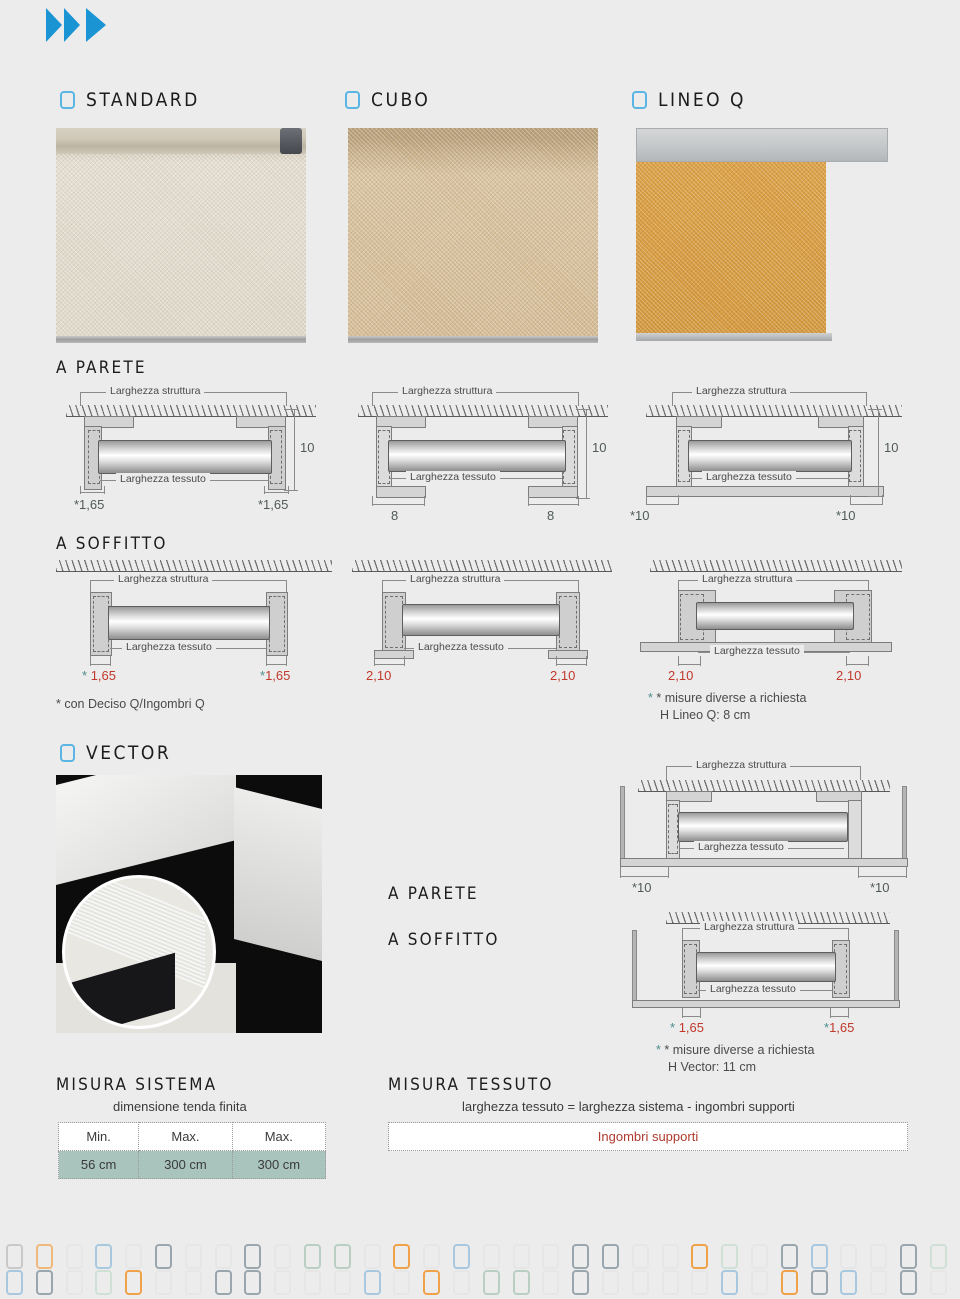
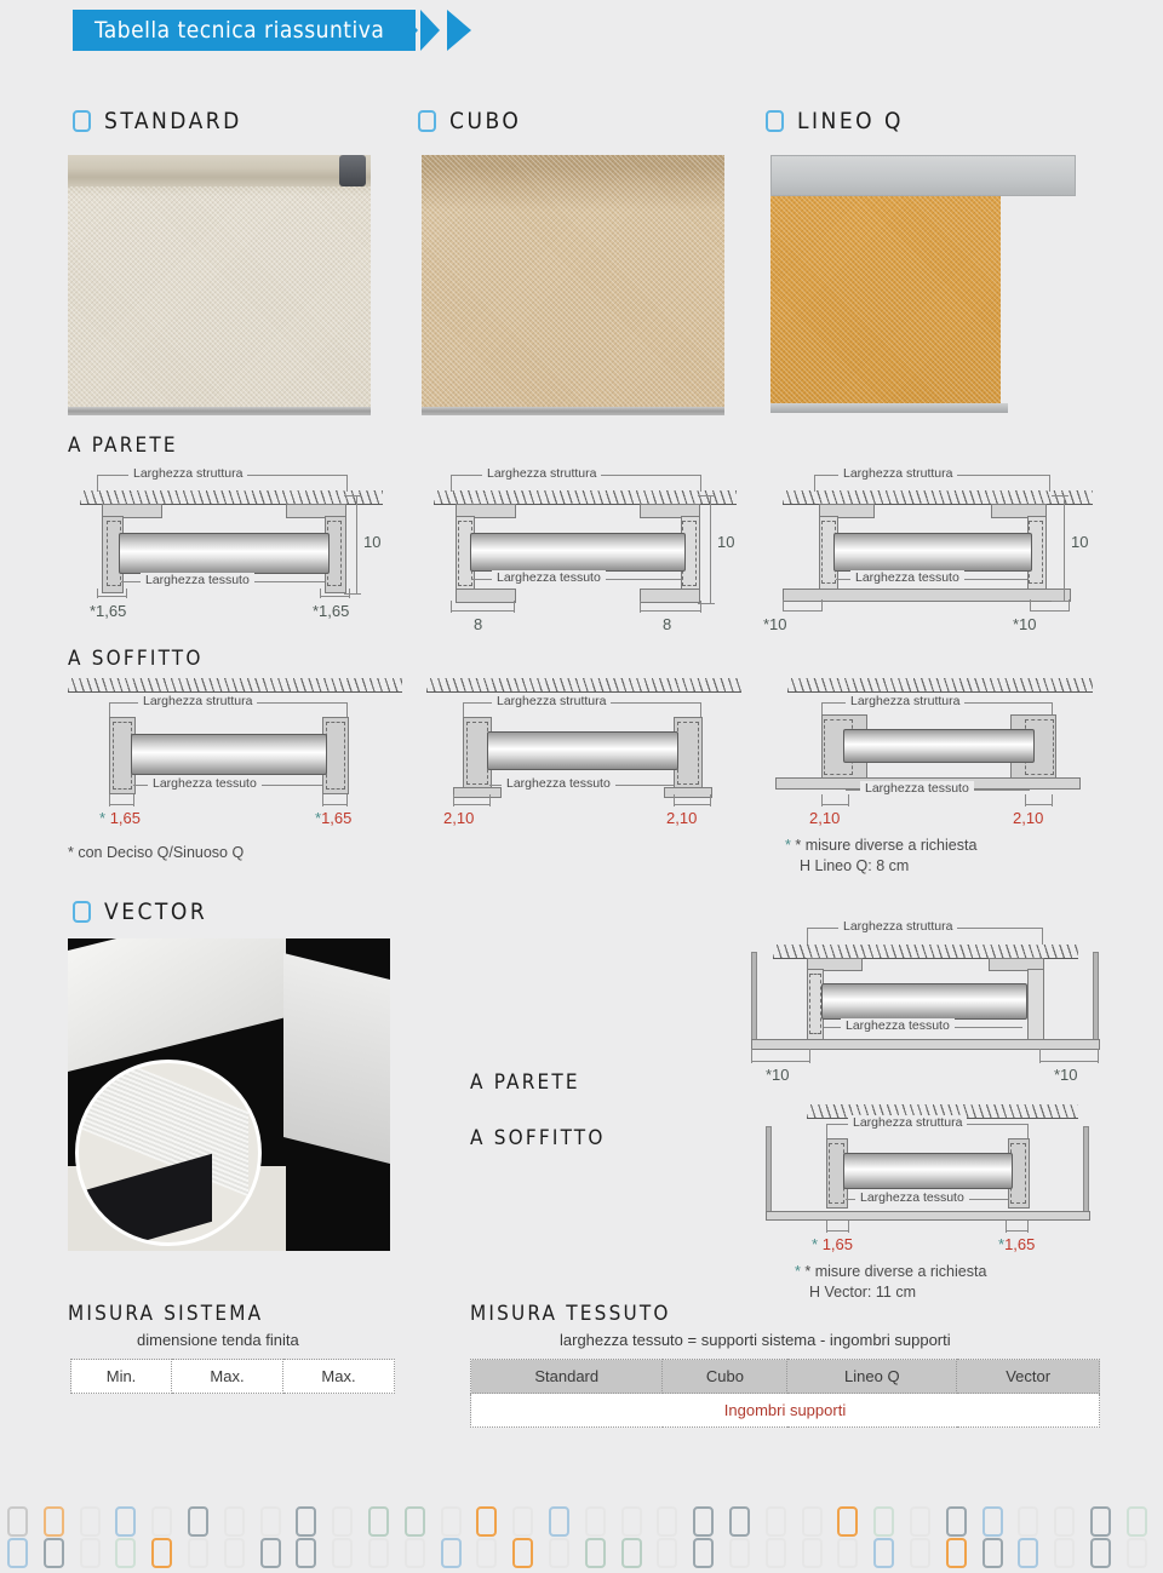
+ Tabella tecnica riassuntiva
  STANDARD
  CUBO
  LINEO Q
  A PARETE
  Larghezza struttura
  Larghezza tessuto
  10
  *1,65
  *1,65
  Larghezza struttura
  Larghezza tessuto
  10
  8
  8
  Larghezza struttura
  Larghezza tessuto
  10
  *10
  *10
  A SOFFITTO
  Larghezza struttura
  Larghezza tessuto
  * 1,65
  *1,65
- * con Deciso Q/Ingombri Q
+ * con Deciso Q/Sinuoso Q
  Larghezza struttura
  Larghezza tessuto
  2,10
  2,10
  Larghezza struttura
  Larghezza tessuto
  2,10
  2,10
  * * misure diverse a richiesta
  H Lineo Q: 8 cm
  VECTOR
  A PARETE
  Larghezza struttura
  Larghezza tessuto
  *10
  *10
  A SOFFITTO
  Larghezza struttura
  Larghezza tessuto
  * 1,65
  *1,65
  * * misure diverse a richiesta
  H Vector: 11 cm
  MISURA SISTEMA
  dimensione tenda finita
  Min.	Max.	Max.
- 56 cm	300 cm	300 cm
  MISURA TESSUTO
- larghezza tessuto = larghezza sistema - ingombri supporti
+ larghezza tessuto = supporti sistema - ingombri supporti
+ Standard	Cubo	Lineo Q	Vector
  Ingombri supporti
